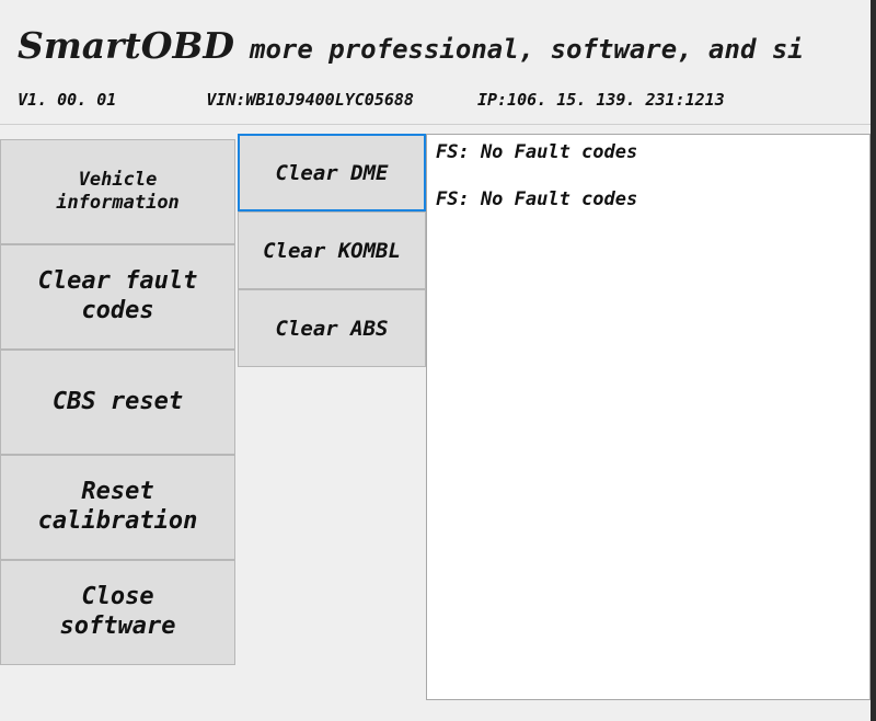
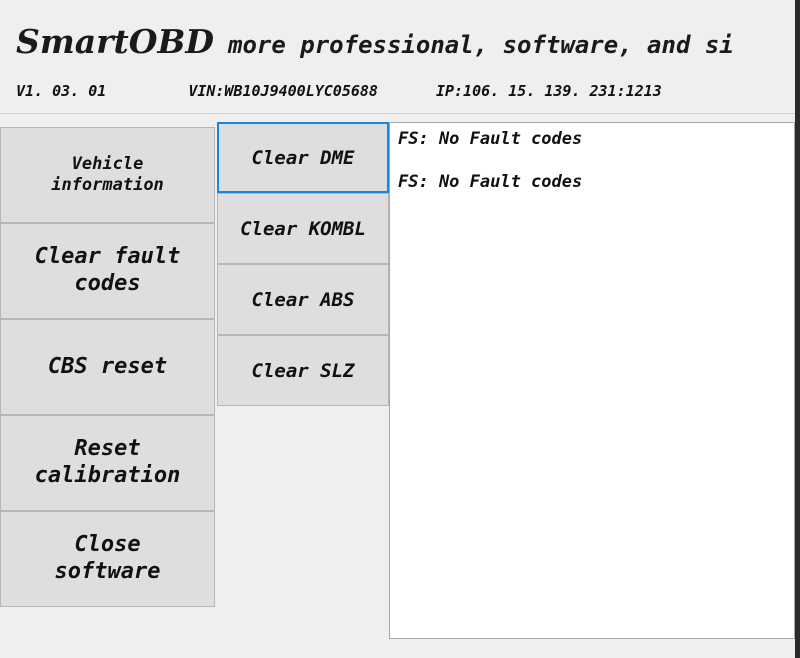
  SmartOBD more professional, software, and si
- V1. 00. 01 VIN:WB10J9400LYC05688 IP:106. 15. 139. 231:1213
+ V1. 03. 01 VIN:WB10J9400LYC05688 IP:106. 15. 139. 231:1213
  Vehicle
  information
  Clear fault
  codes
  CBS reset
  Reset
  calibration
  Close
  software
  Clear DME
  Clear KOMBL
  Clear ABS
+ Clear SLZ
  FS: No Fault codes
  FS: No Fault codes
